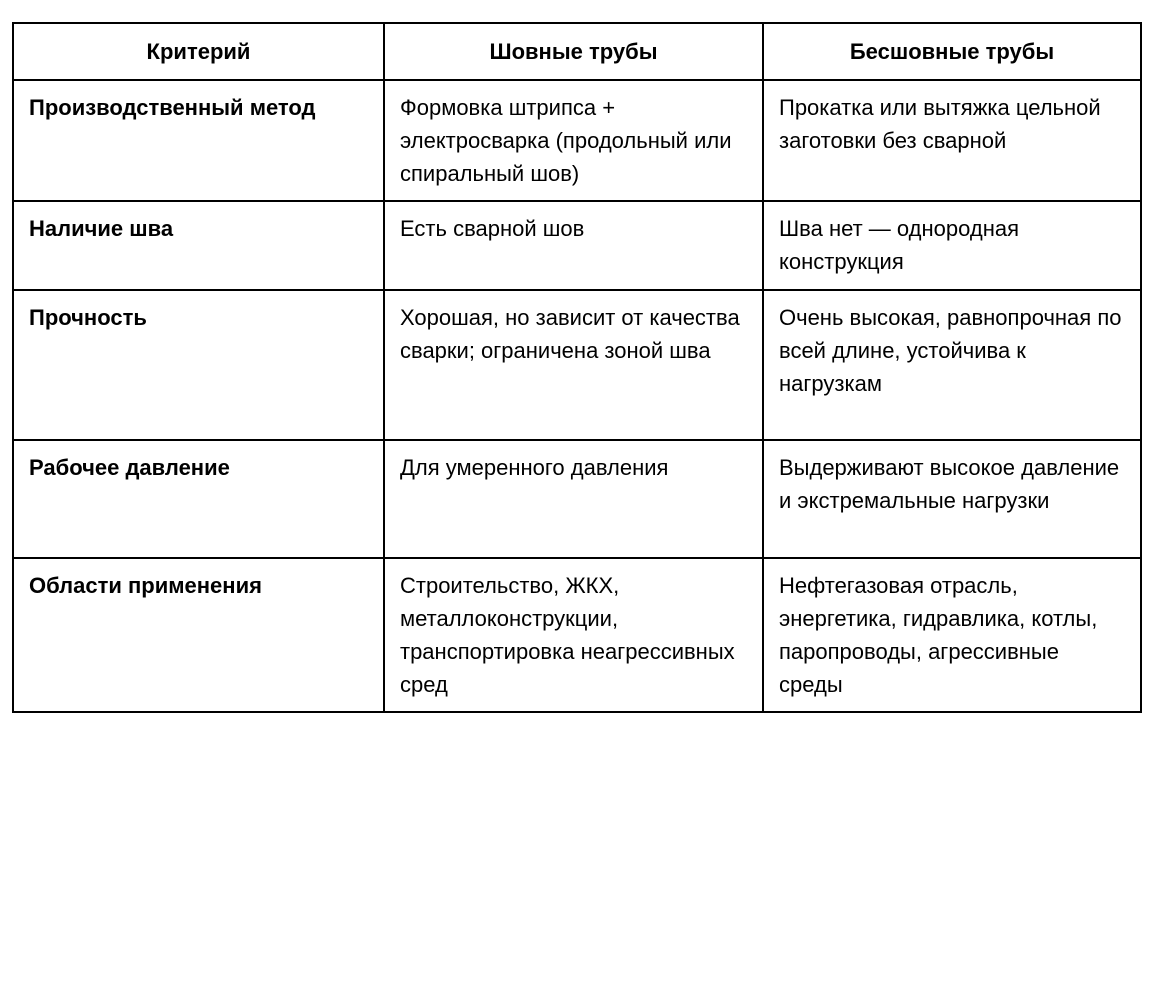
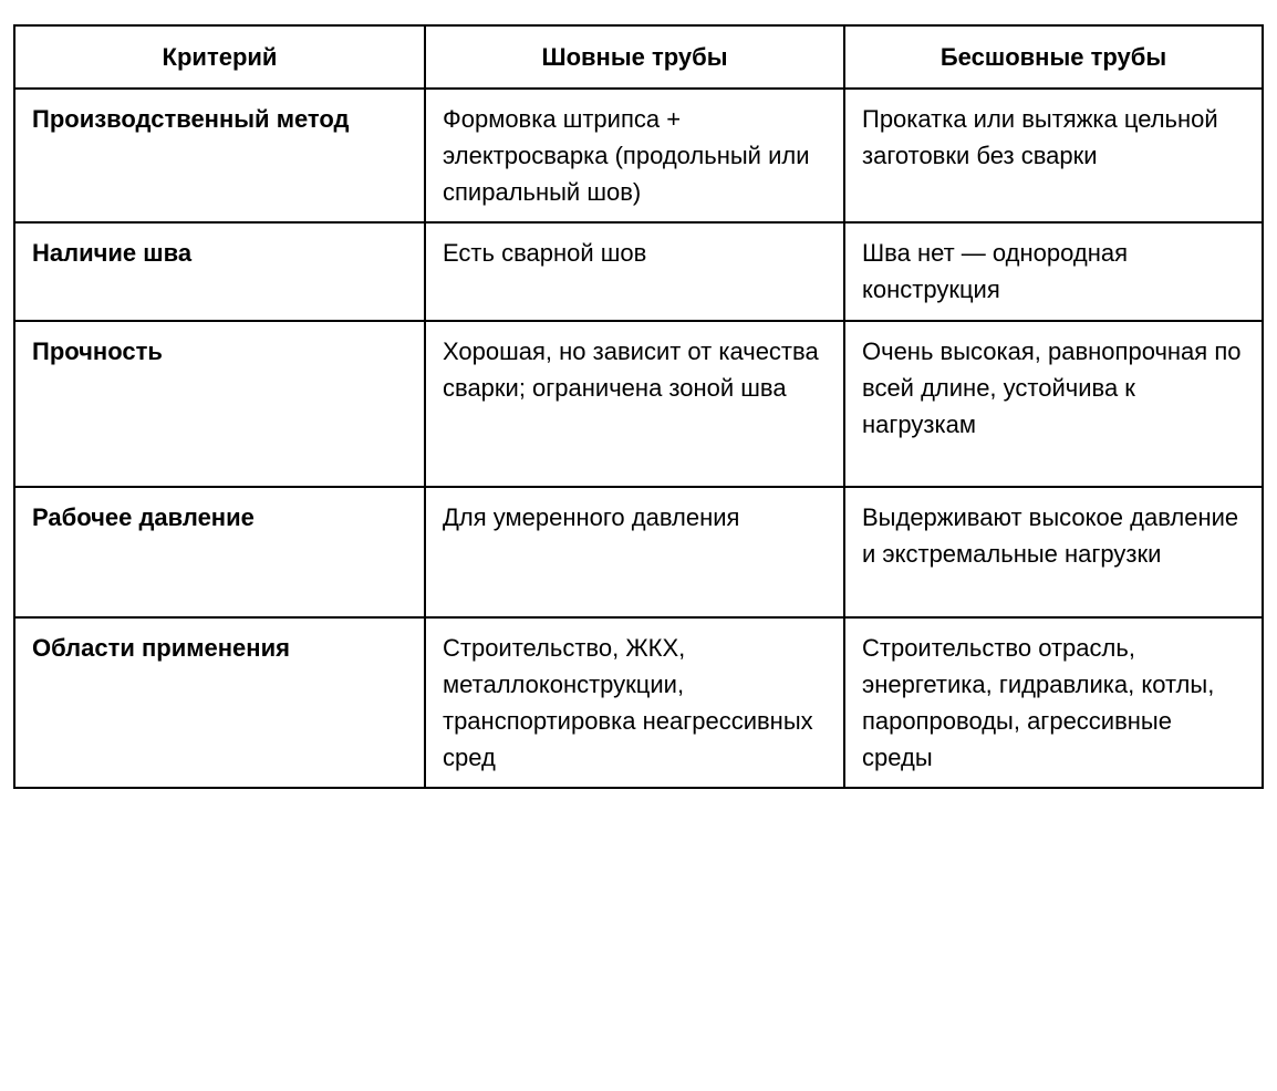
  Критерий	Шовные трубы	Бесшовные трубы
- Производственный метод	Формовка штрипса + электросварка (продольный или спиральный шов)	Прокатка или вытяжка цельной заготовки без сварной
+ Производственный метод	Формовка штрипса + электросварка (продольный или спиральный шов)	Прокатка или вытяжка цельной заготовки без сварки
  Наличие шва	Есть сварной шов	Шва нет — однородная конструкция
  Прочность	Хорошая, но зависит от качества сварки; ограничена зоной шва	Очень высокая, равнопрочная по всей длине, устойчива к нагрузкам
  Рабочее давление	Для умеренного давления	Выдерживают высокое давление и экстремальные нагрузки
- Области применения	Строительство, ЖКХ, металлоконструкции, транспортировка неагрессивных сред	Нефтегазовая отрасль, энергетика, гидравлика, котлы, паропроводы, агрессивные среды
+ Области применения	Строительство, ЖКХ, металлоконструкции, транспортировка неагрессивных сред	Строительство отрасль, энергетика, гидравлика, котлы, паропроводы, агрессивные среды
